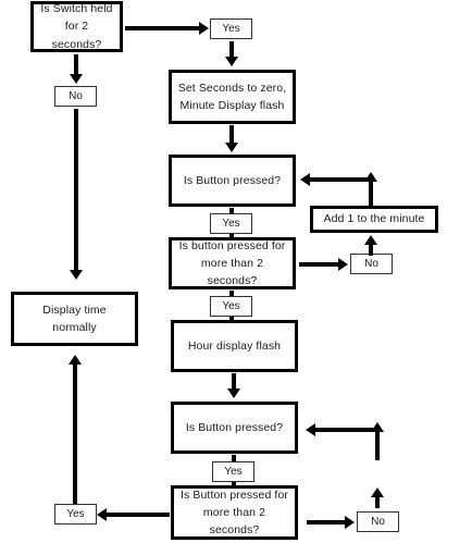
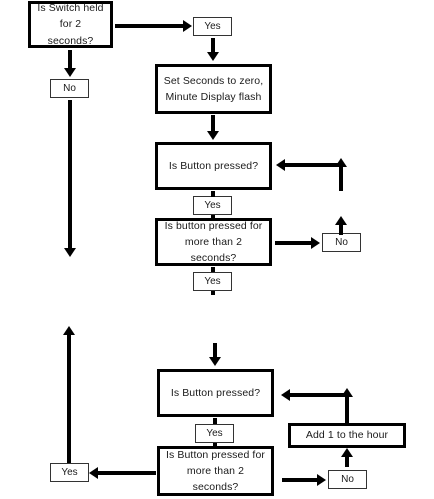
  Is Switch held
  for 2 seconds?
  No
  Yes
  Set Seconds to zero,
  Minute Display flash
  Is Button pressed?
  Yes
  Is button pressed for
  more than 2 seconds?
  No
- Add 1 to the minute
- Display time normally
  Yes
- Hour display flash
  Is Button pressed?
  Yes
  Is Button pressed for
  more than 2 seconds?
  No
+ Add 1 to the hour
  Yes
